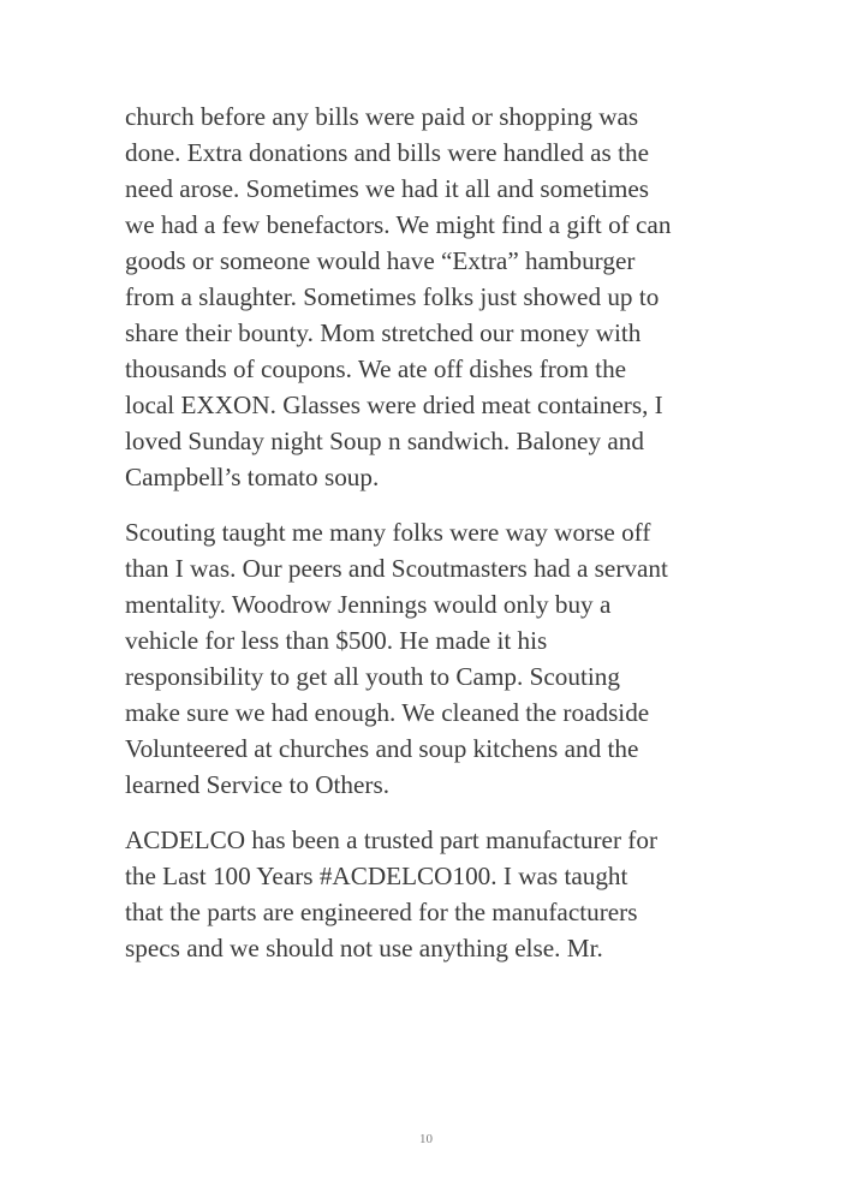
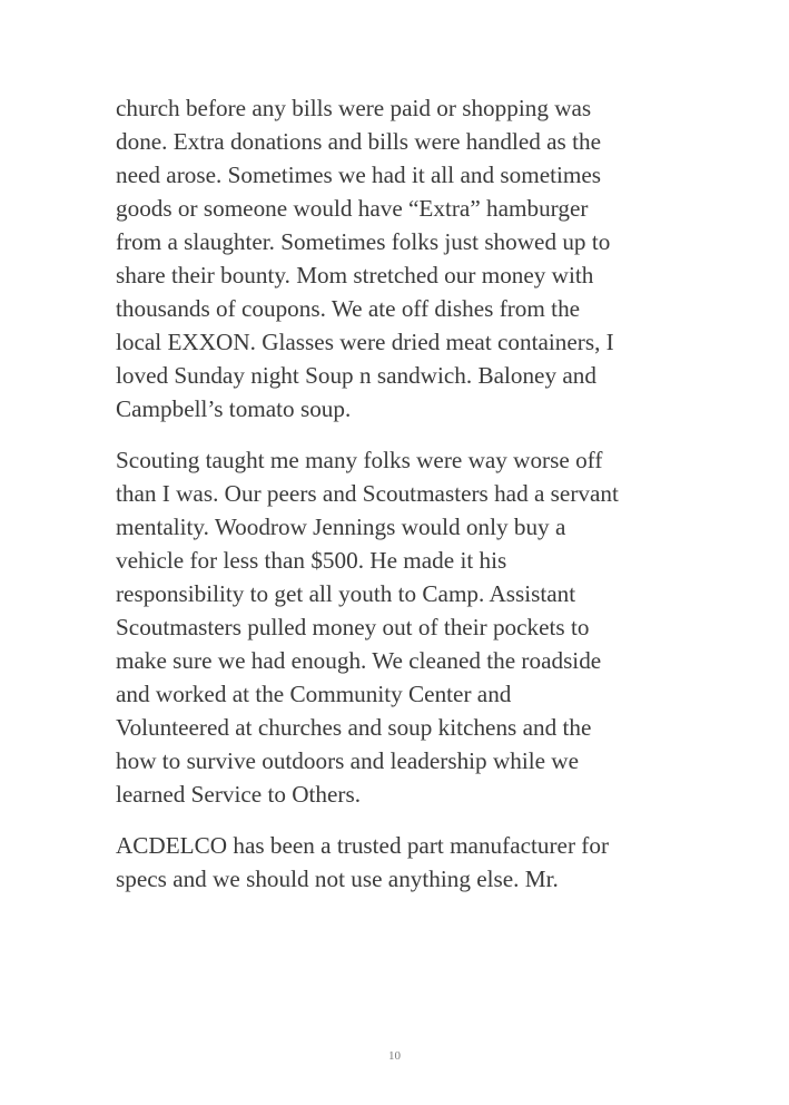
  church before any bills were paid or shopping was
  done. Extra donations and bills were handled as the
  need arose. Sometimes we had it all and sometimes
- we had a few benefactors. We might find a gift of can
  goods or someone would have “Extra” hamburger
  from a slaughter. Sometimes folks just showed up to
  share their bounty. Mom stretched our money with
  thousands of coupons. We ate off dishes from the
  local EXXON. Glasses were dried meat containers, I
  loved Sunday night Soup n sandwich. Baloney and
  Campbell’s tomato soup.
  Scouting taught me many folks were way worse off
  than I was. Our peers and Scoutmasters had a servant
  mentality. Woodrow Jennings would only buy a
  vehicle for less than $500. He made it his
- responsibility to get all youth to Camp. Scouting
+ responsibility to get all youth to Camp. Assistant
+ Scoutmasters pulled money out of their pockets to
  make sure we had enough. We cleaned the roadside
+ and worked at the Community Center and
  Volunteered at churches and soup kitchens and the
+ how to survive outdoors and leadership while we
  learned Service to Others.
  ACDELCO has been a trusted part manufacturer for
- the Last 100 Years #ACDELCO100. I was taught
- that the parts are engineered for the manufacturers
  specs and we should not use anything else. Mr.
  10
